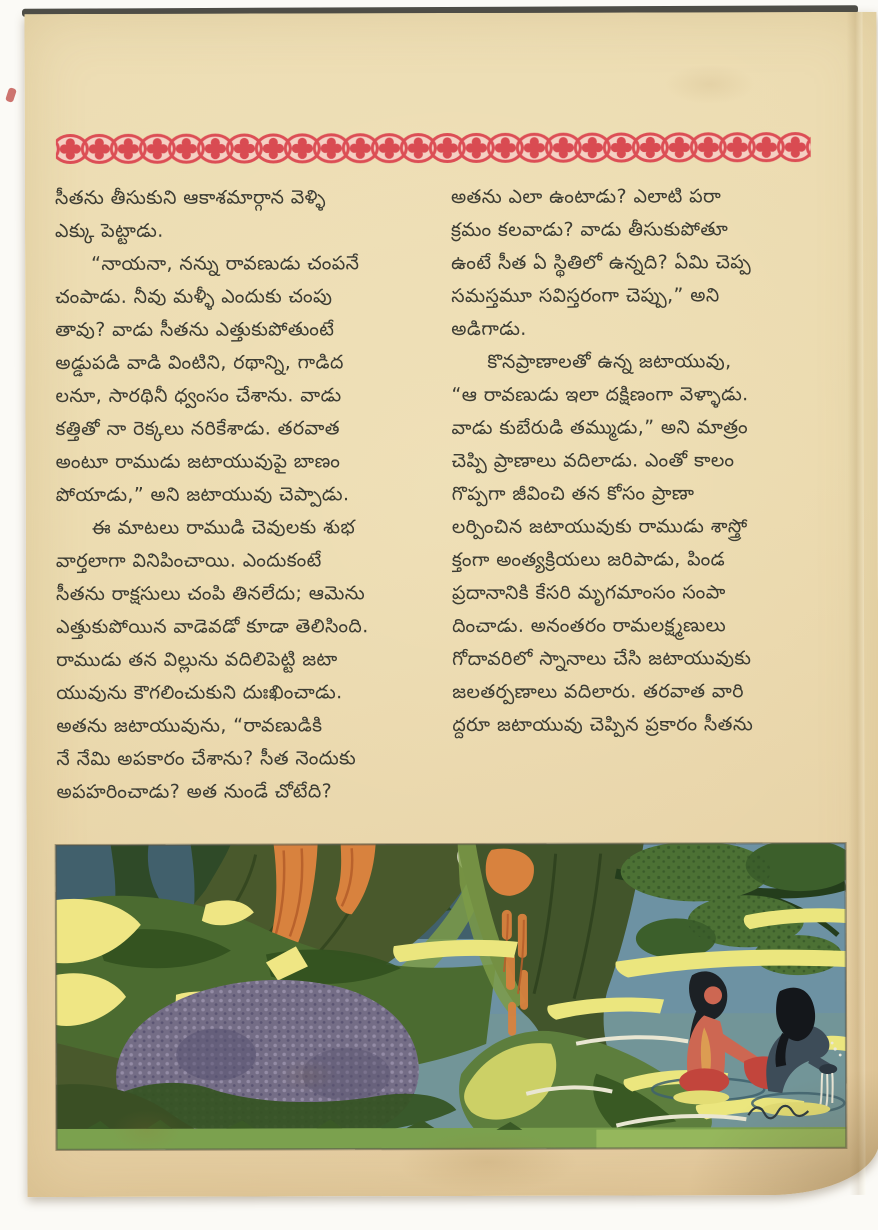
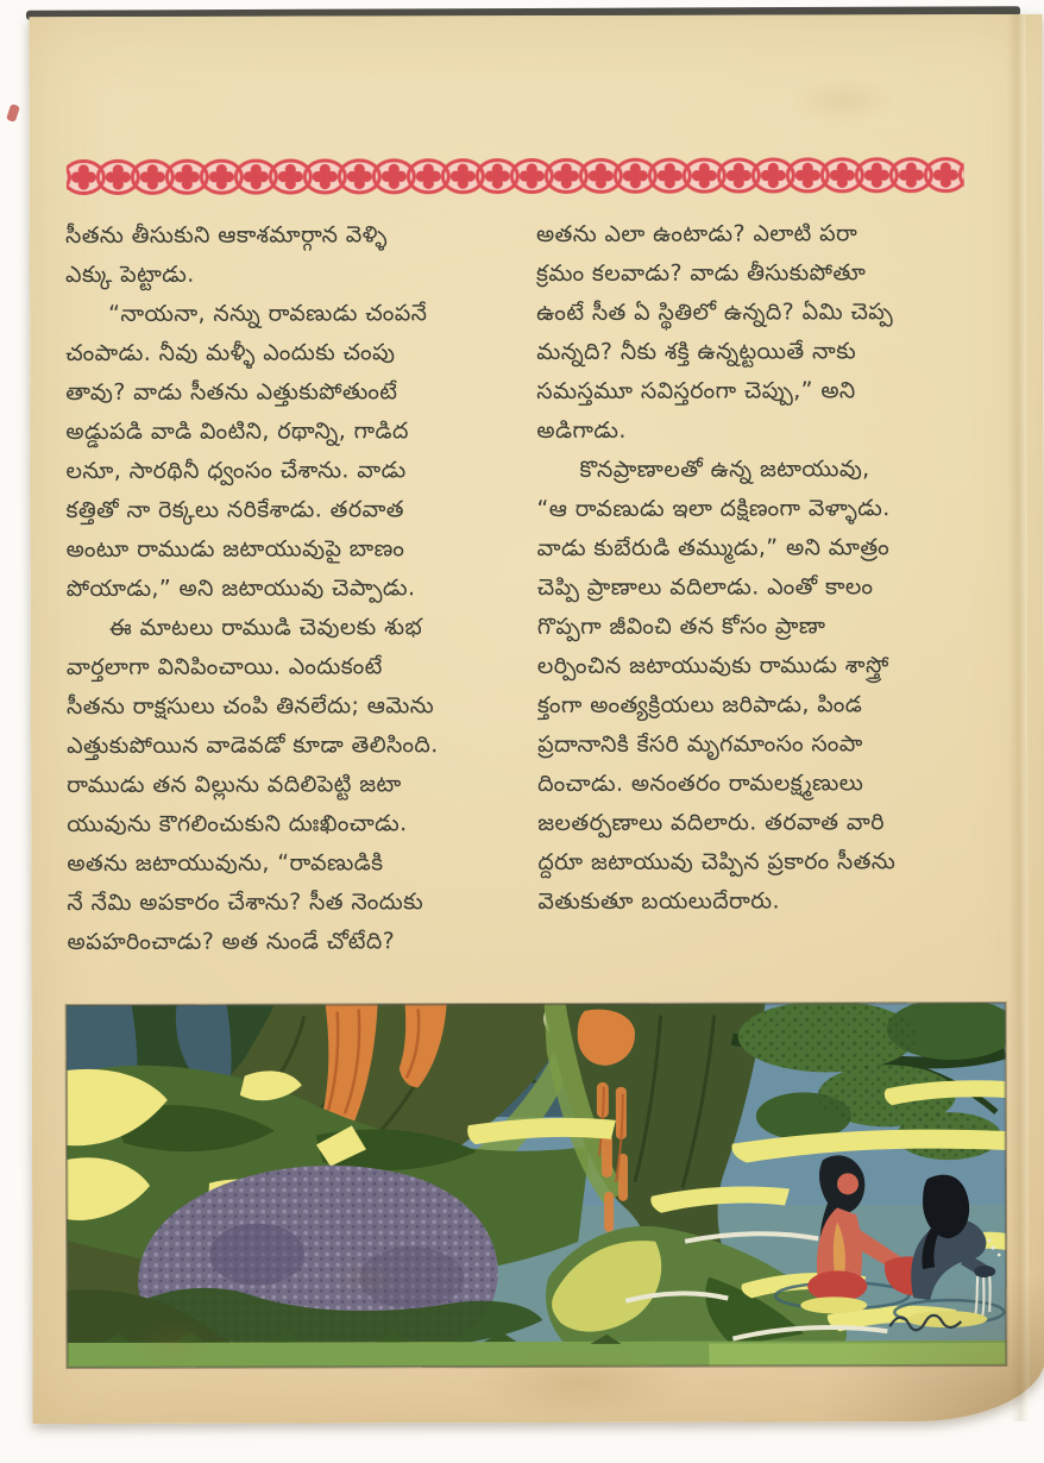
  సీతను తీసుకుని ఆకాశమార్గాన వెళ్ళి
  ఎక్కు పెట్టాడు.
  “నాయనా, నన్ను రావణుడు చంపనే
  చంపాడు. నీవు మళ్ళీ ఎందుకు చంపు
  తావు? వాడు సీతను ఎత్తుకుపోతుంటే
  అడ్డుపడి వాడి వింటిని, రథాన్ని, గాడిద
  లనూ, సారథినీ ధ్వంసం చేశాను. వాడు
  కత్తితో నా రెక్కలు నరికేశాడు. తరవాత
  అంటూ రాముడు జటాయువుపై బాణం
  పోయాడు,” అని జటాయువు చెప్పాడు.
  ఈ మాటలు రాముడి చెవులకు శుభ
  వార్తలాగా వినిపించాయి. ఎందుకంటే
  సీతను రాక్షసులు చంపి తినలేదు; ఆమెను
  ఎత్తుకుపోయిన వాడెవడో కూడా తెలిసింది.
  రాముడు తన విల్లును వదిలిపెట్టి జటా
  యువును కౌగలించుకుని దుఃఖించాడు.
  అతను జటాయువును, “రావణుడికి
  నే నేమి అపకారం చేశాను? సీత నెందుకు
  అపహరించాడు? అత నుండే చోటేది?
  అతను ఎలా ఉంటాడు? ఎలాటి పరా
  క్రమం కలవాడు? వాడు తీసుకుపోతూ
  ఉంటే సీత ఏ స్థితిలో ఉన్నది? ఏమి చెప్ప
+ మన్నది? నీకు శక్తి ఉన్నట్టయితే నాకు
  సమస్తమూ సవిస్తరంగా చెప్పు,” అని
  అడిగాడు.
  కొనప్రాణాలతో ఉన్న జటాయువు,
  “ఆ రావణుడు ఇలా దక్షిణంగా వెళ్ళాడు.
  వాడు కుబేరుడి తమ్ముడు,” అని మాత్రం
  చెప్పి ప్రాణాలు వదిలాడు. ఎంతో కాలం
  గొప్పగా జీవించి తన కోసం ప్రాణా
  లర్పించిన జటాయువుకు రాముడు శాస్త్రో
  క్తంగా అంత్యక్రియలు జరిపాడు, పిండ
  ప్రదానానికి కేసరి మృగమాంసం సంపా
  దించాడు. అనంతరం రామలక్ష్మణులు
- గోదావరిలో స్నానాలు చేసి జటాయువుకు
  జలతర్పణాలు వదిలారు. తరవాత వారి
  ద్దరూ జటాయువు చెప్పిన ప్రకారం సీతను
+ వెతుకుతూ బయలుదేరారు.
